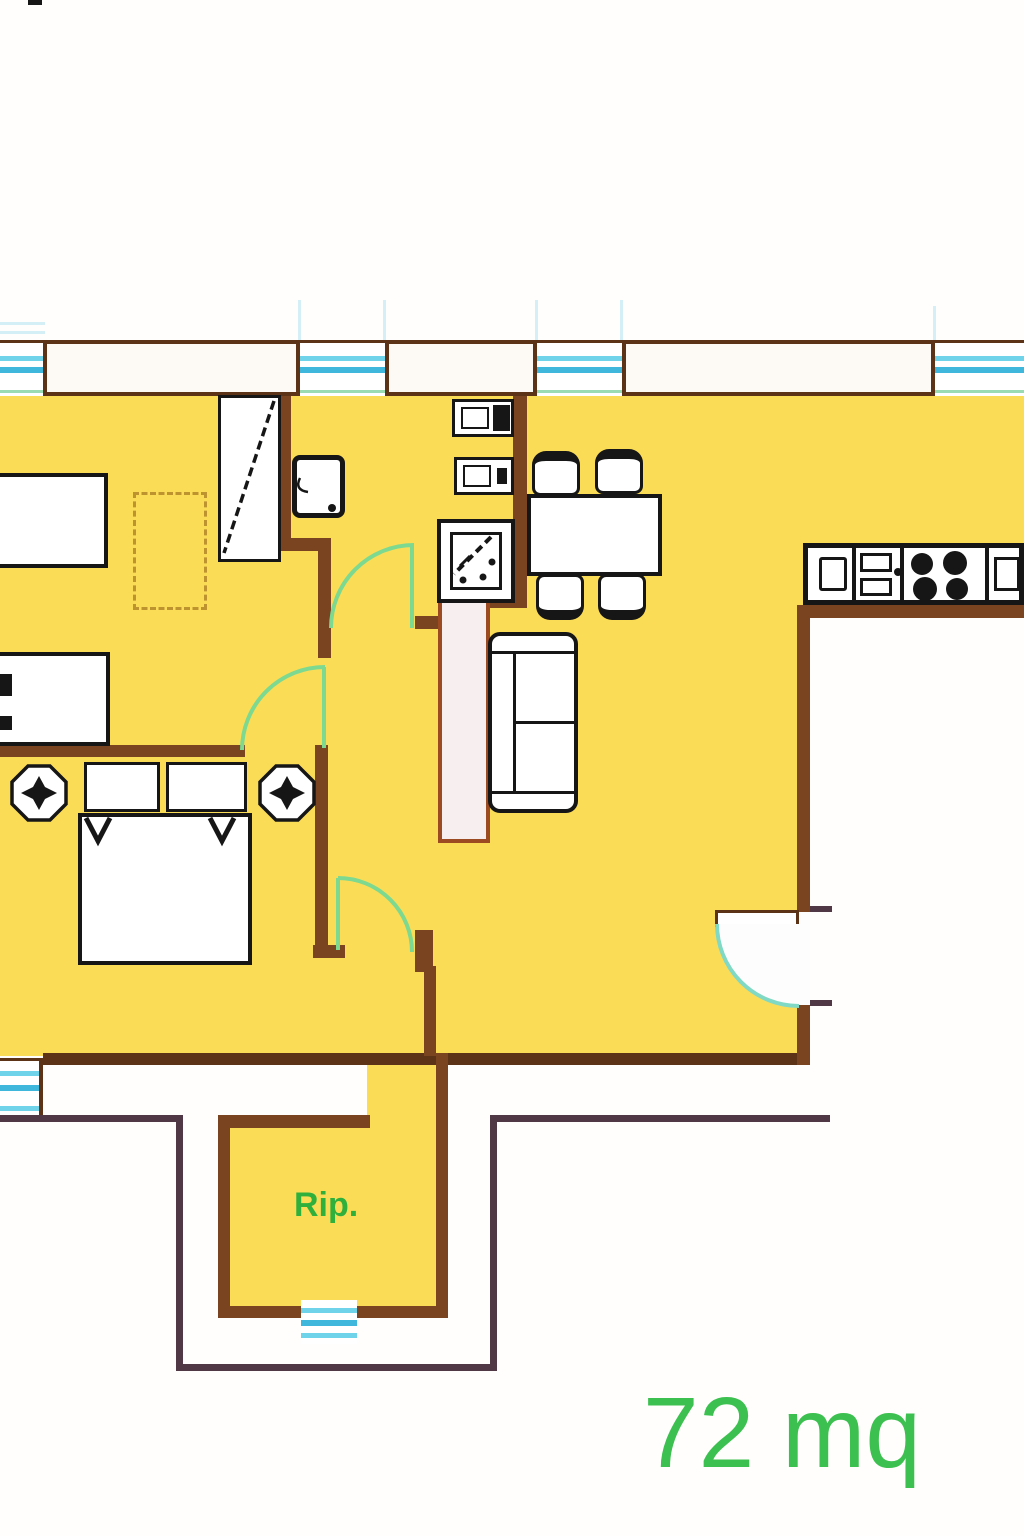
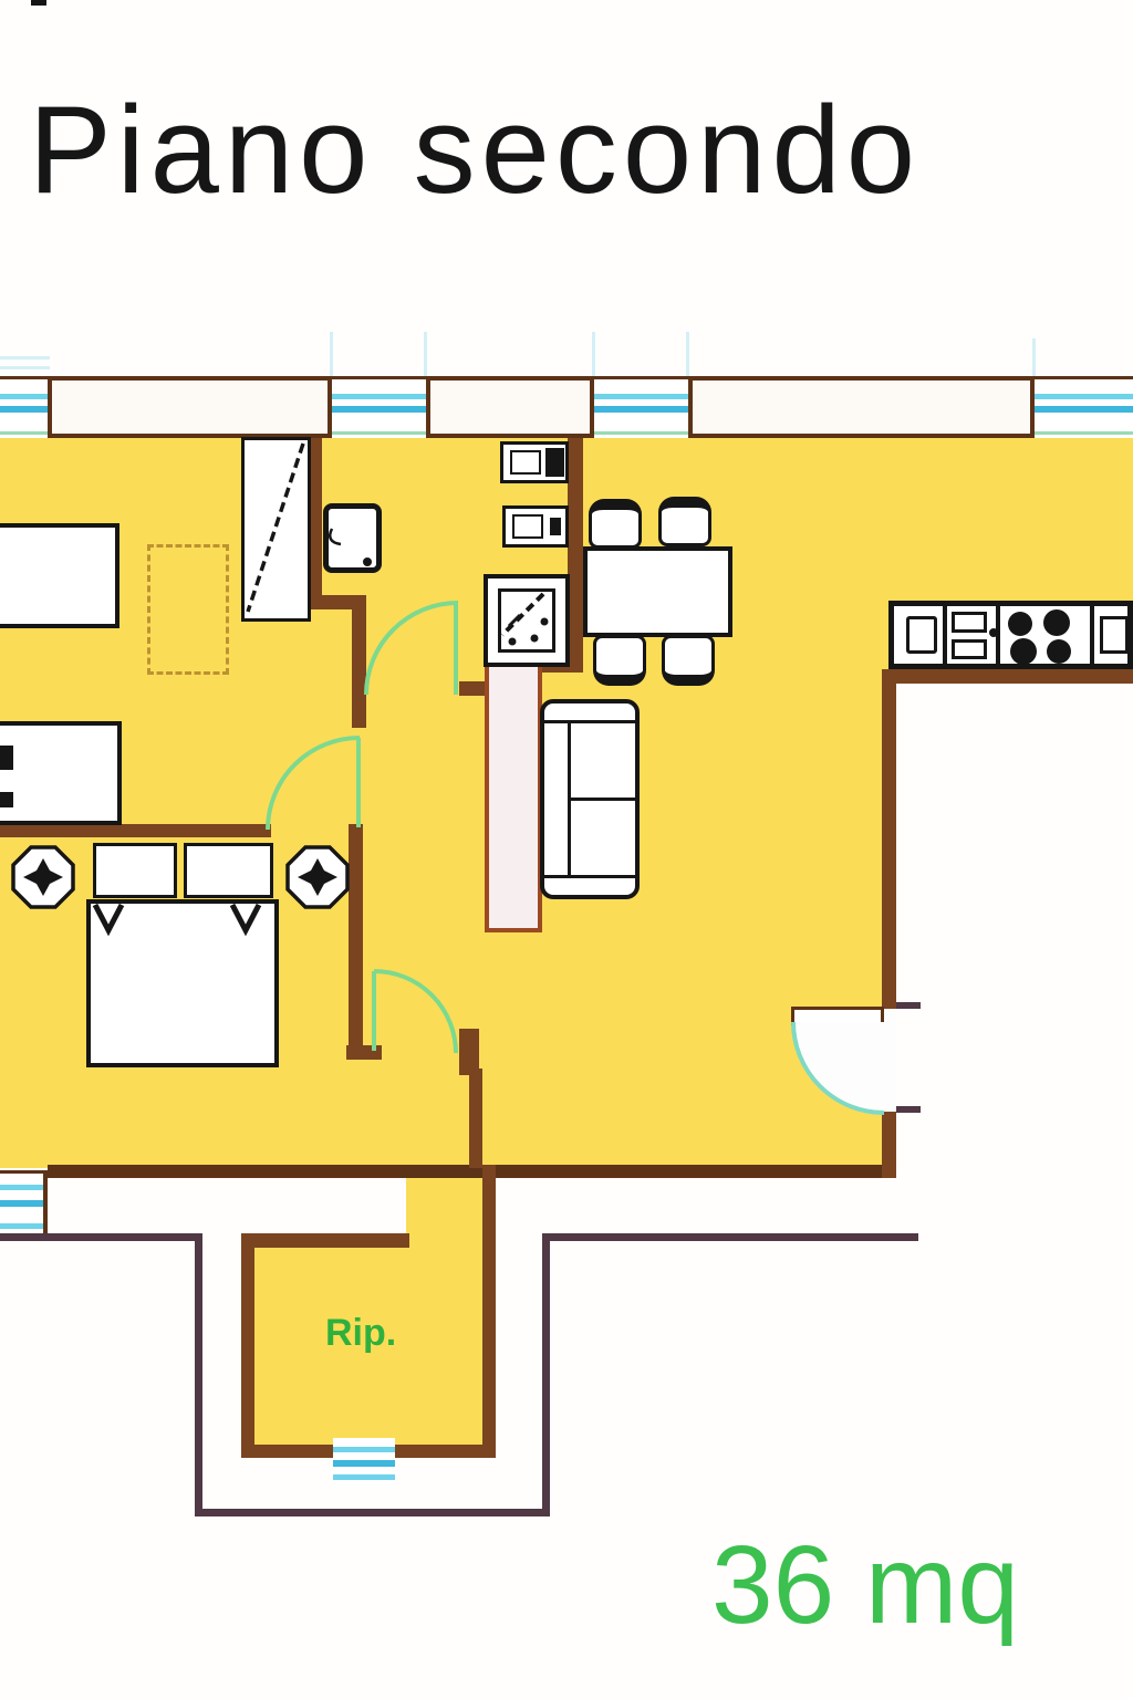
+ Piano secondo
  Rip.
- 72 mq
+ 36 mq
